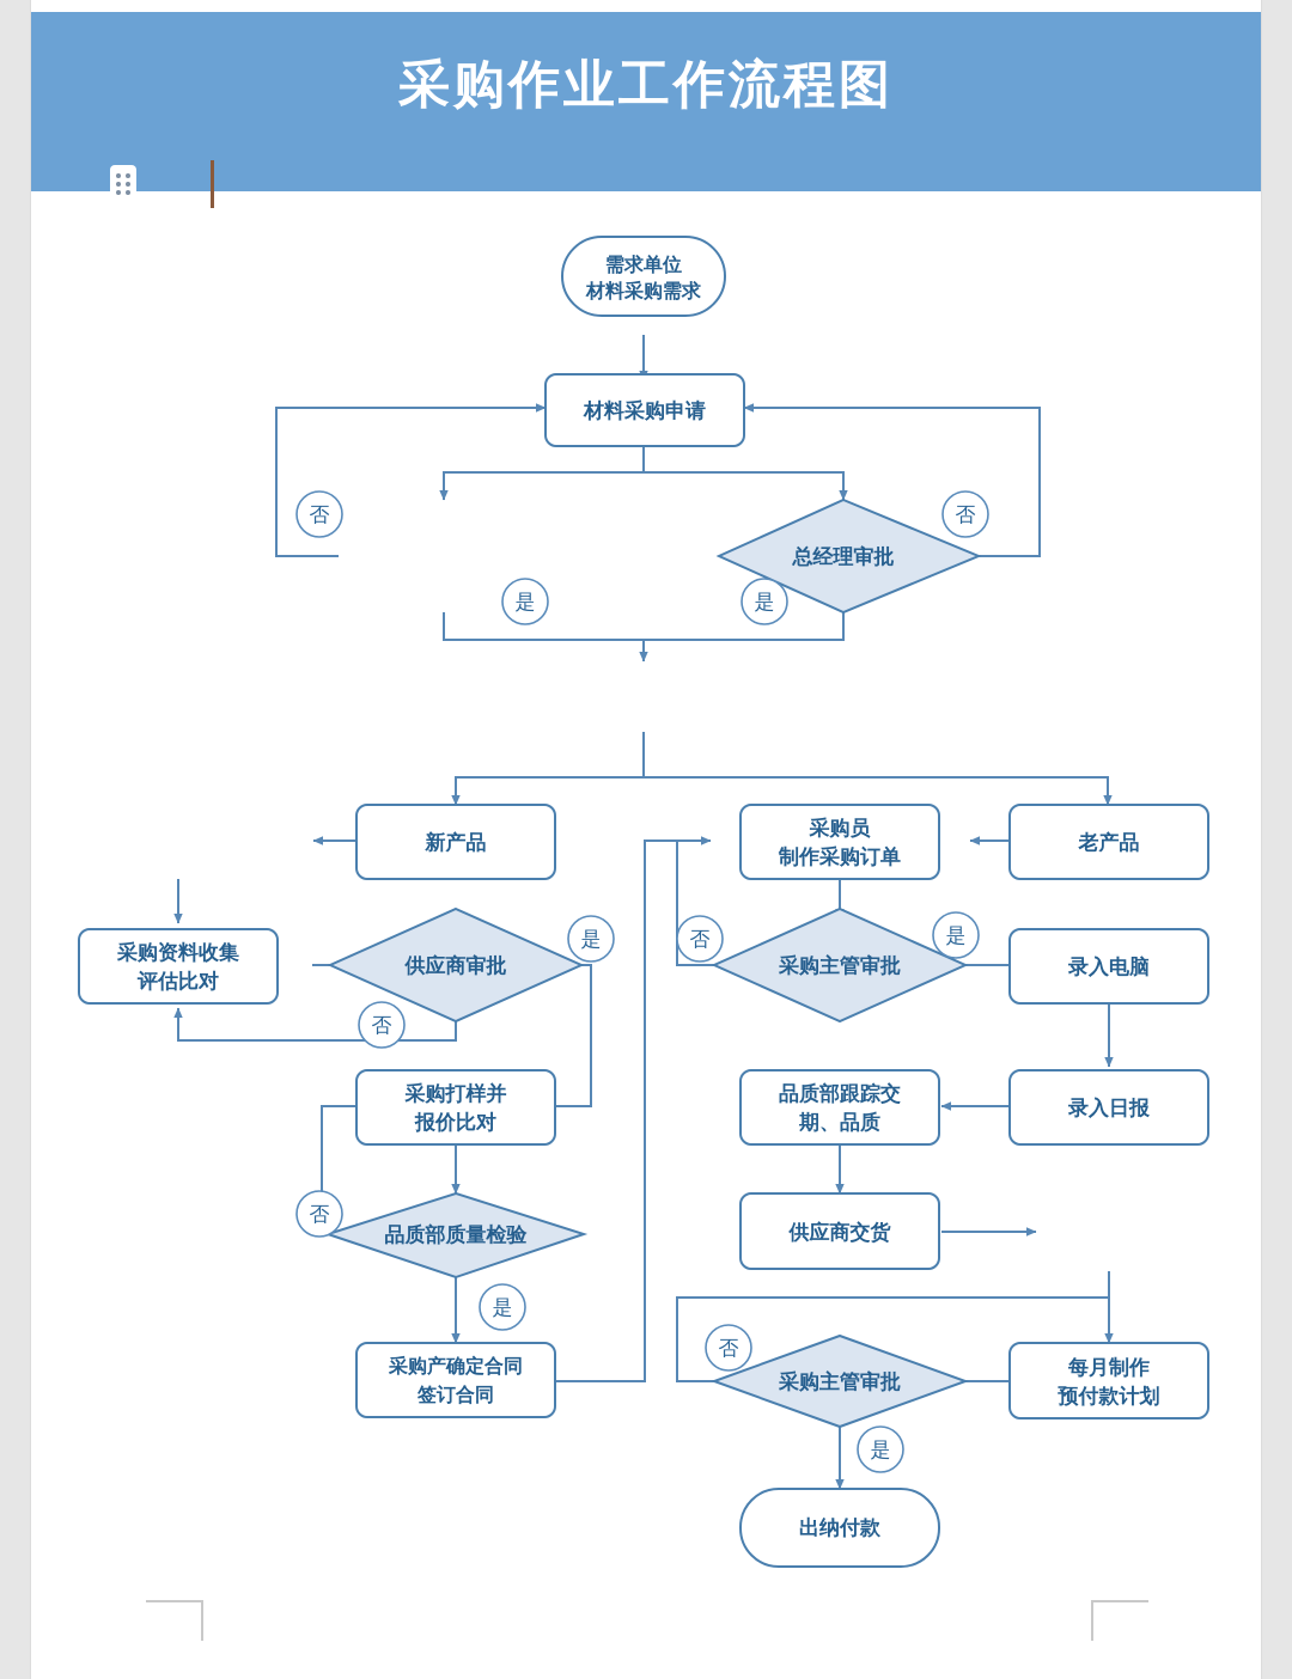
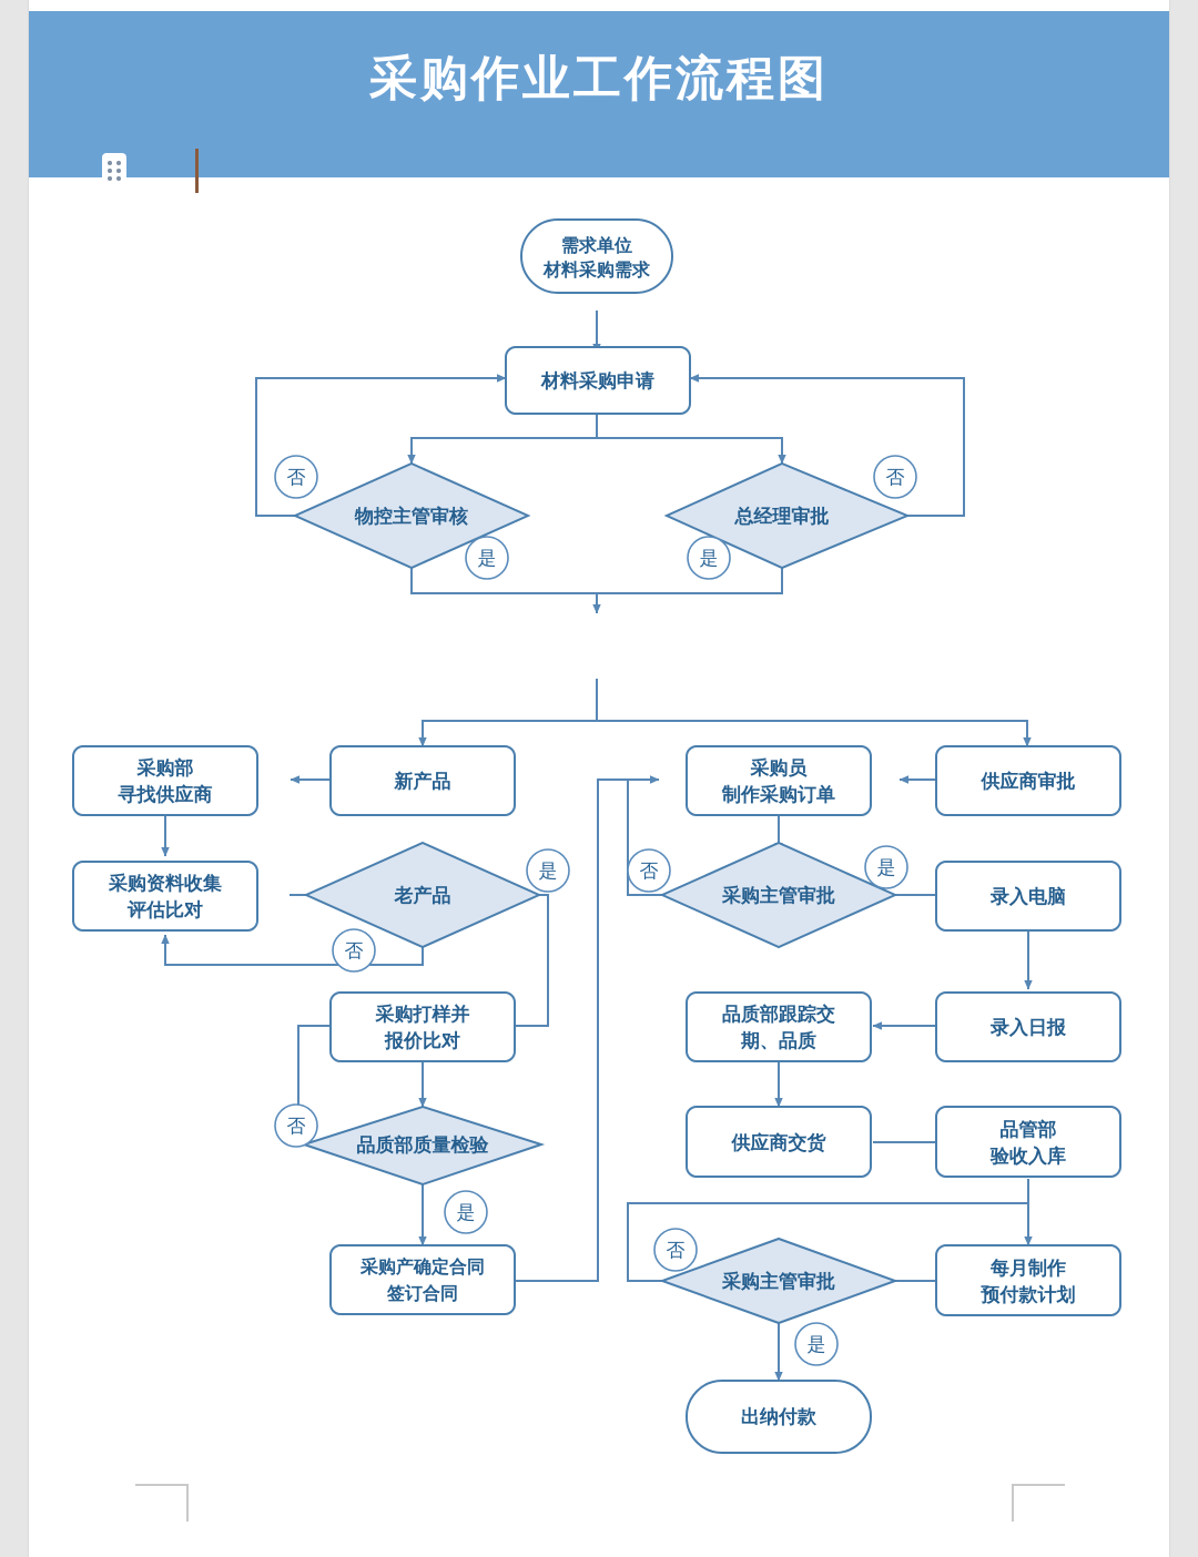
  采购作业工作流程图
  需求单位
  材料采购需求
  材料采购申请
+ 物控主管审核
  总经理审批
+ 采购部
+ 寻找供应商
  新产品
  采购员
  制作采购订单
- 老产品
+ 供应商审批
  采购资料收集
  评估比对
- 供应商审批
+ 老产品
  采购主管审批
  录入电脑
  采购打样并
  报价比对
  品质部跟踪交
  期、品质
  录入日报
  品质部质量检验
  供应商交货
+ 品管部
+ 验收入库
  采购产确定合同
  签订合同
  采购主管审批
  每月制作
  预付款计划
  出纳付款
  否
  否
  是
  是
  是
  否
  否
  是
  否
  是
  否
  是
